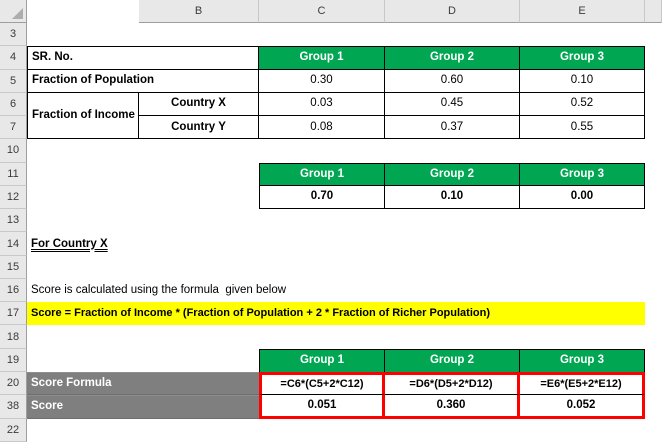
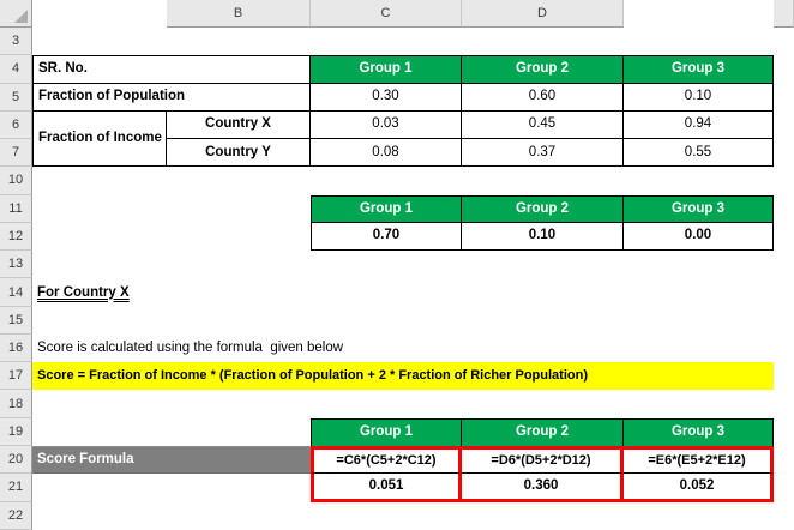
  B
  C
  D
- E
  3
  4
  5
  6
  7
  10
  11
  12
  13
  14
  15
  16
  17
  18
  19
  20
- 38
+ 21
  22
  SR. No.
  Group 1
  Group 2
  Group 3
  Fraction of Population
  0.30
  0.60
  0.10
  Fraction of Income
  Country X
  0.03
  0.45
- 0.52
+ 0.94
  Country Y
  0.08
  0.37
  0.55
  Group 1
  Group 2
  Group 3
  0.70
  0.10
  0.00
  For Country X
  Score is calculated using the formula given below
  Score = Fraction of Income * (Fraction of Population + 2 * Fraction of Richer Population)
  Group 1
  Group 2
  Group 3
  Score Formula
  =C6*(C5+2*C12)
  =D6*(D5+2*D12)
  =E6*(E5+2*E12)
- Score
  0.051
  0.360
  0.052
